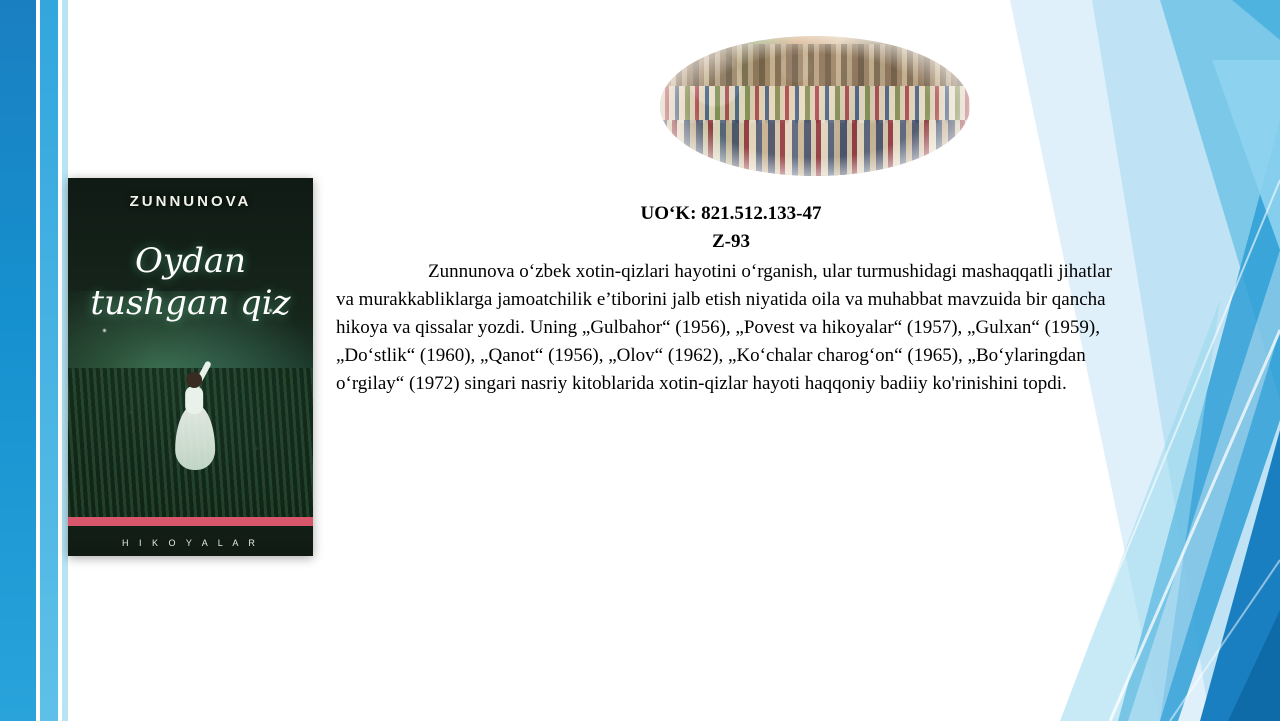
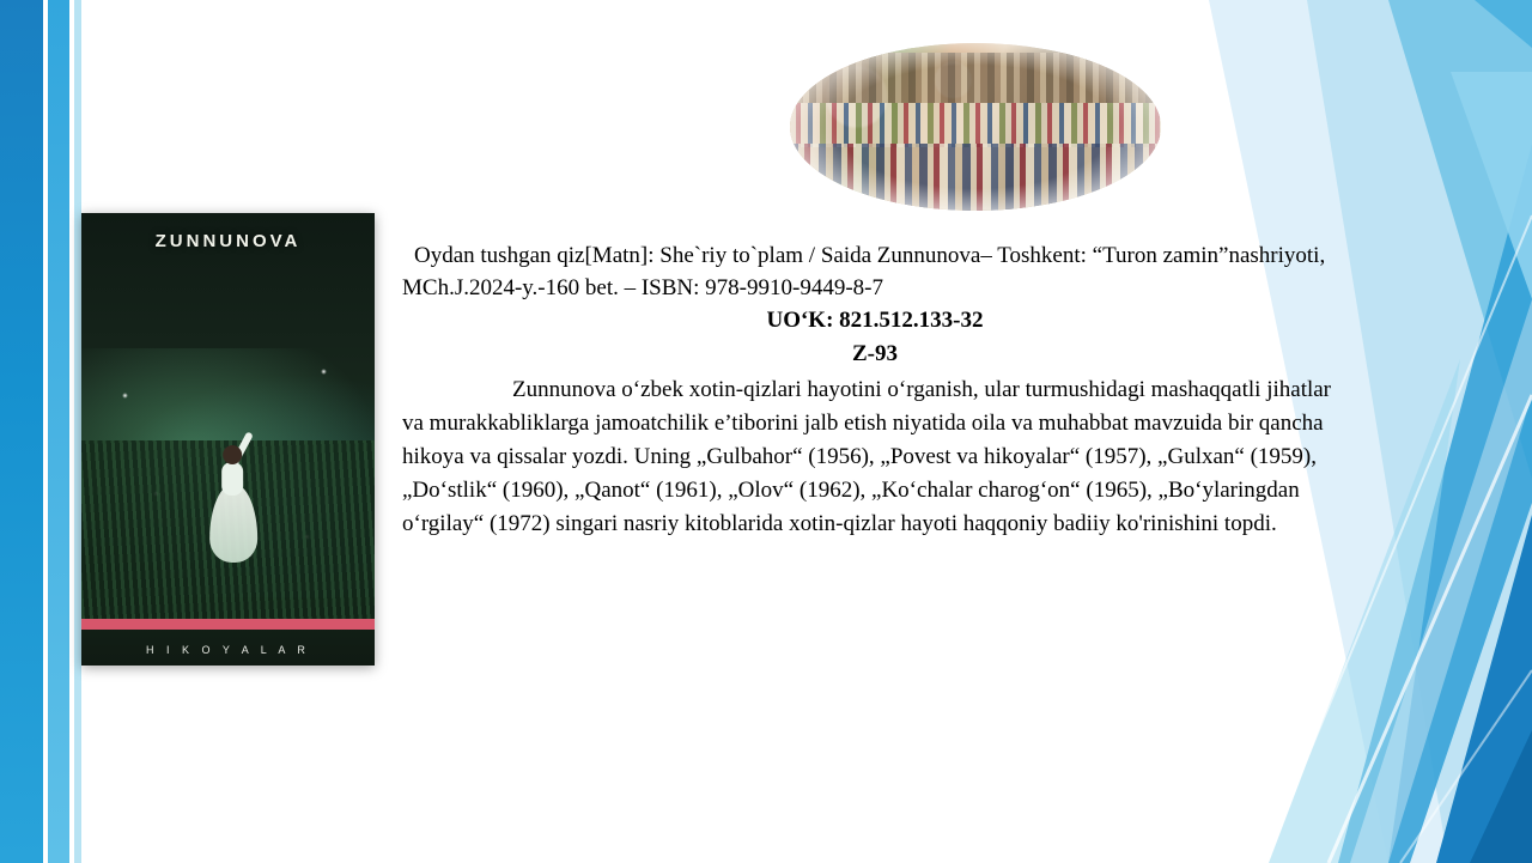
  ZUNNUNOVA
- Oydan
- tushgan qiz
  H I K O Y A L A R
+ Oydan tushgan qiz[Matn]: She`riy to`plam / Saida Zunnunova– Toshkent: “Turon zamin”nashriyoti, MCh.J.2024-y.-160 bet. – ISBN: 978-9910-9449-8-7
- UO‘K: 821.512.133-47
+ UO‘K: 821.512.133-32
  Z-93
- Zunnunova o‘zbek xotin-qizlari hayotini o‘rganish, ular turmushidagi mashaqqatli jihatlar va murakkabliklarga jamoatchilik e’tiborini jalb etish niyatida oila va muhabbat mavzuida bir qancha hikoya va qissalar yozdi. Uning „Gulbahor“ (1956), „Povest va hikoyalar“ (1957), „Gulxan“ (1959), „Do‘stlik“ (1960), „Qanot“ (1956), „Olov“ (1962), „Ko‘chalar charog‘on“ (1965), „Bo‘ylaringdan o‘rgilay“ (1972) singari nasriy kitoblarida xotin-qizlar hayoti haqqoniy badiiy ko'rinishini topdi.
+ Zunnunova o‘zbek xotin-qizlari hayotini o‘rganish, ular turmushidagi mashaqqatli jihatlar va murakkabliklarga jamoatchilik e’tiborini jalb etish niyatida oila va muhabbat mavzuida bir qancha hikoya va qissalar yozdi. Uning „Gulbahor“ (1956), „Povest va hikoyalar“ (1957), „Gulxan“ (1959), „Do‘stlik“ (1960), „Qanot“ (1961), „Olov“ (1962), „Ko‘chalar charog‘on“ (1965), „Bo‘ylaringdan o‘rgilay“ (1972) singari nasriy kitoblarida xotin-qizlar hayoti haqqoniy badiiy ko'rinishini topdi.
